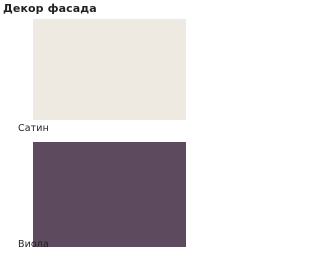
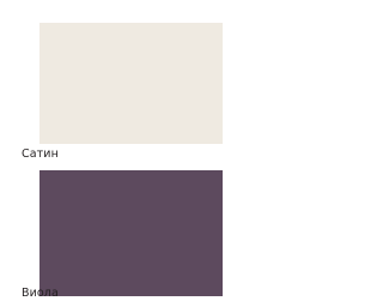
- Декор фасада
  Сатин
  Виола
